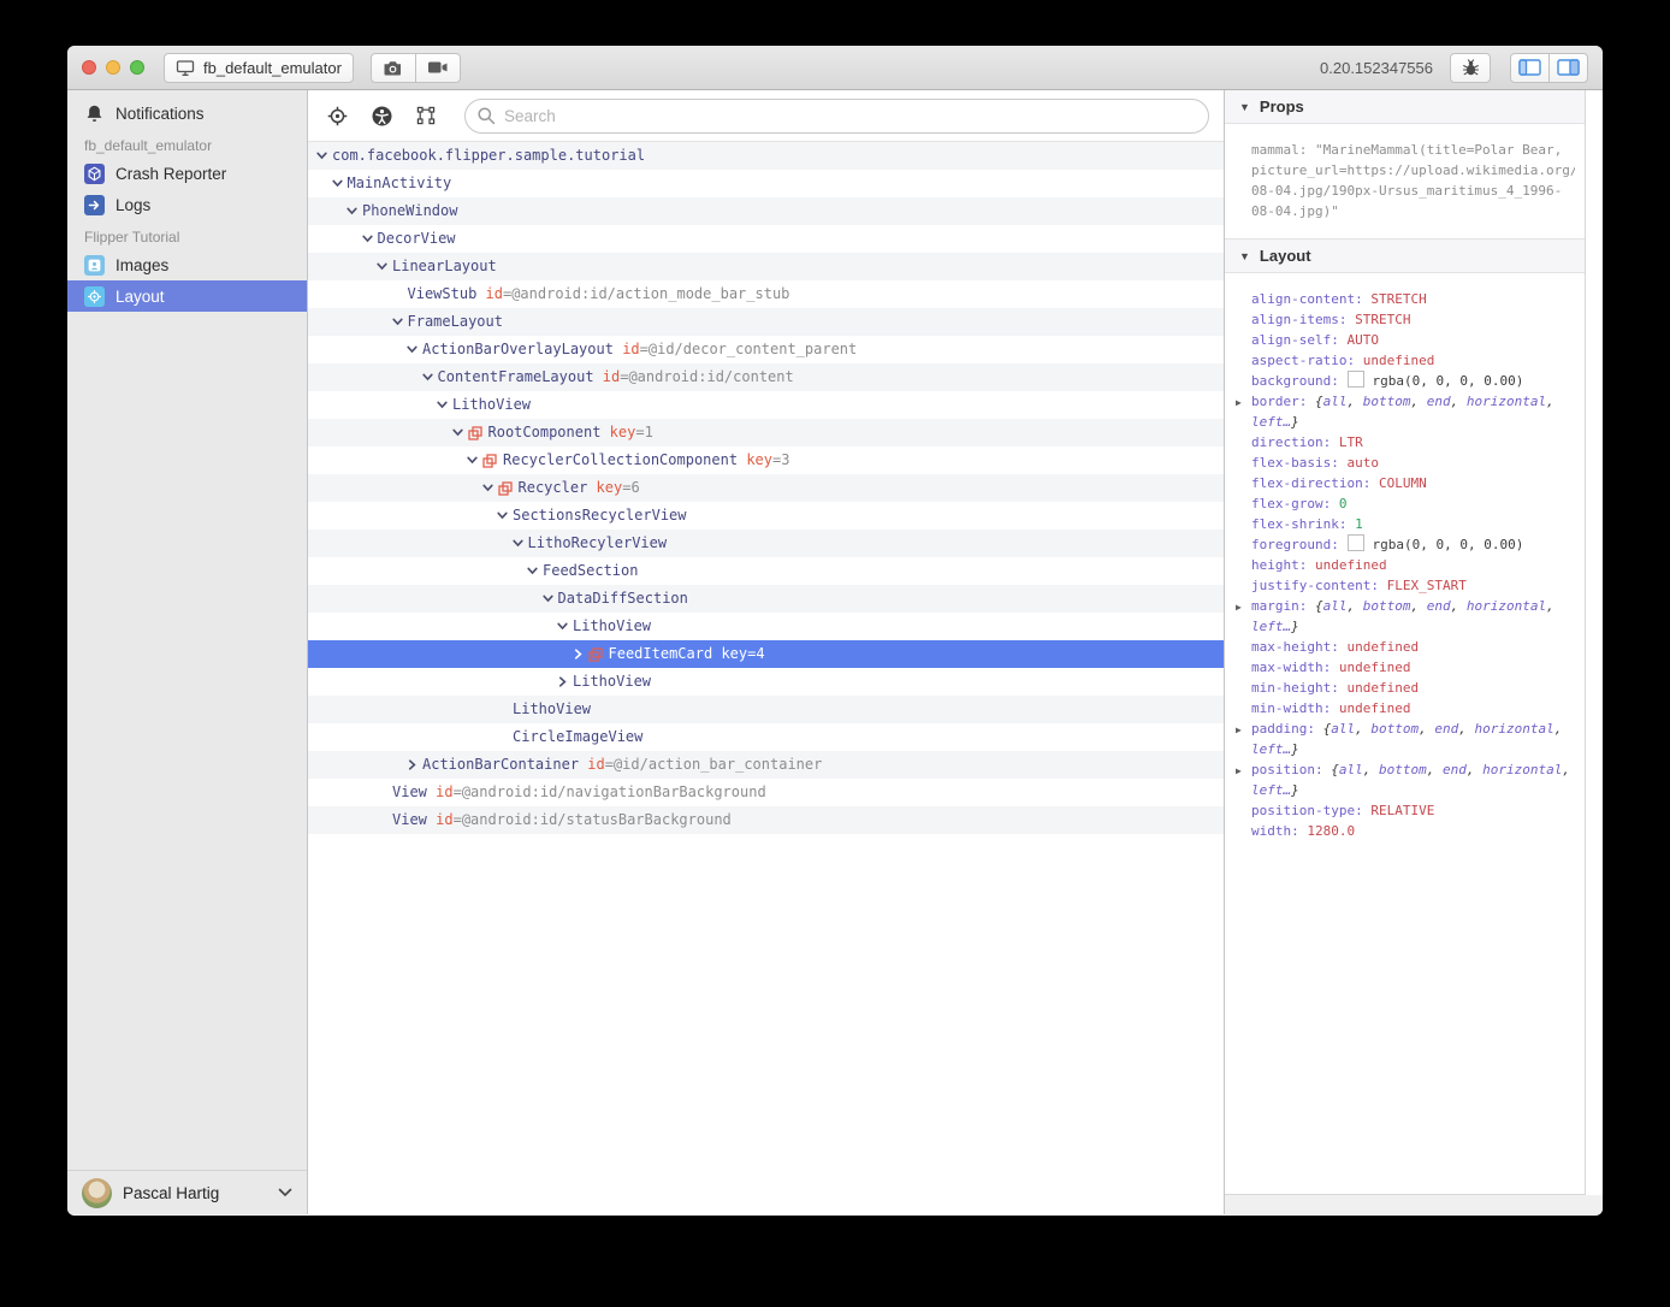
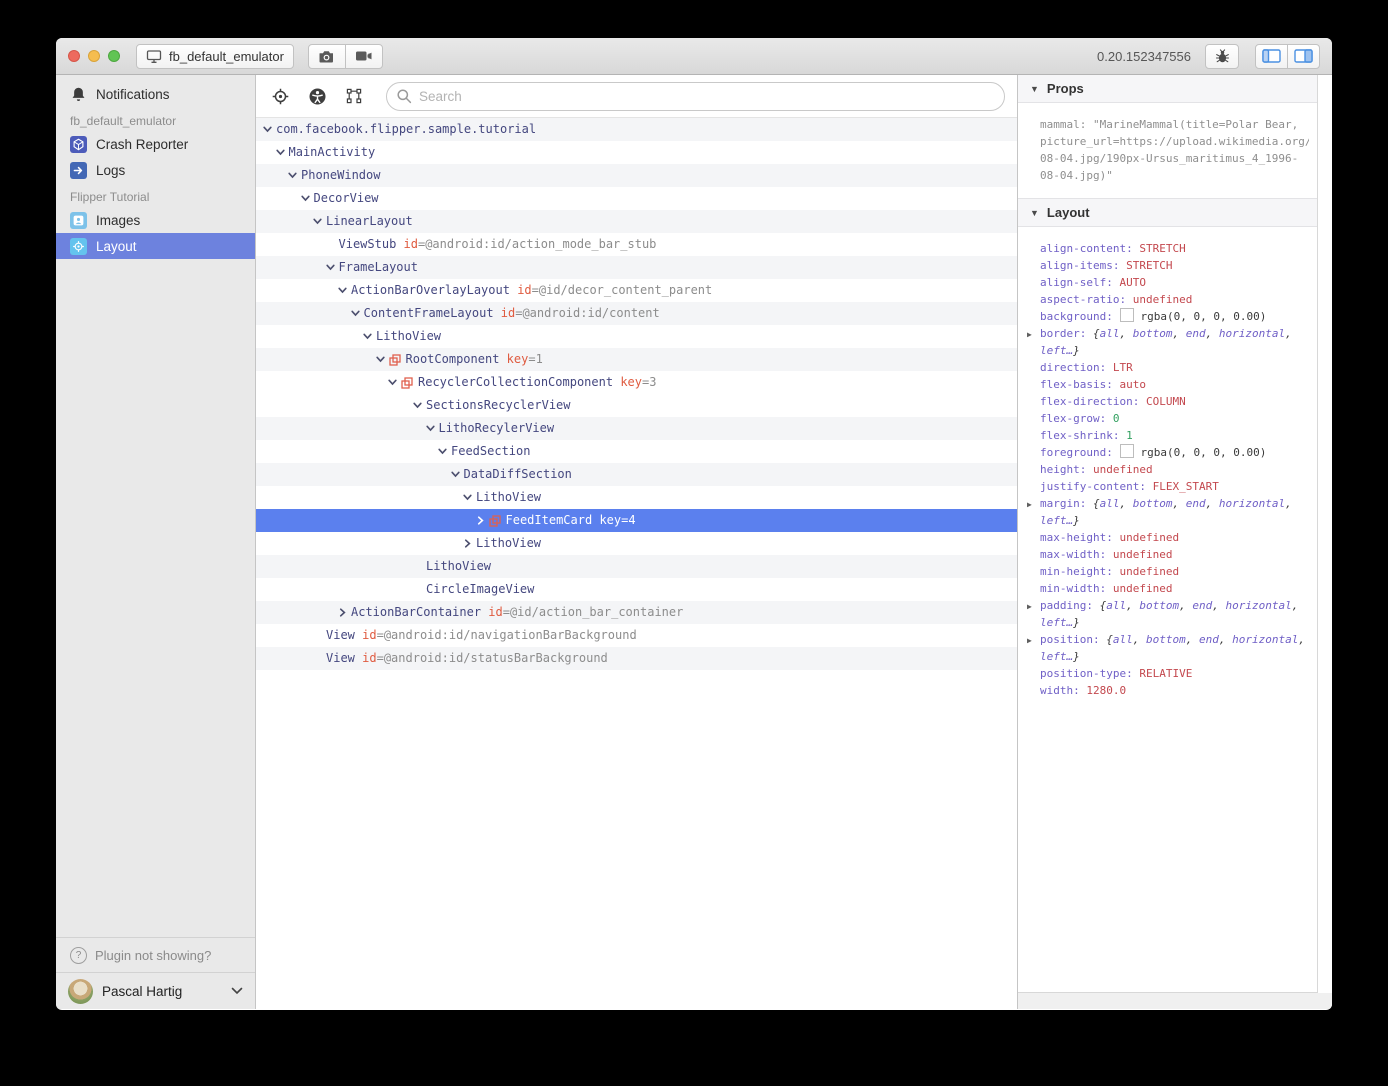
  fb_default_emulator
  0.20.152347556
  Notifications
  fb_default_emulator
  Crash Reporter
  Logs
  Flipper Tutorial
  Images
  Layout
+ ?
+ Plugin not showing?
  Pascal Hartig
  Search
  com.facebook.flipper.sample.tutorial
  MainActivity
  PhoneWindow
  DecorView
  LinearLayout
  ViewStub
  id=@android:id/action_mode_bar_stub
  FrameLayout
  ActionBarOverlayLayout
  id=@id/decor_content_parent
  ContentFrameLayout
  id=@android:id/content
  LithoView
  RootComponent
  key=1
  RecyclerCollectionComponent
  key=3
- Recycler
- key=6
  SectionsRecyclerView
  LithoRecylerView
  FeedSection
  DataDiffSection
  LithoView
  FeedItemCard
  key=4
  LithoView
  LithoView
  CircleImageView
  ActionBarContainer
  id=@id/action_bar_container
  View
  id=@android:id/navigationBarBackground
  View
  id=@android:id/statusBarBackground
  ▼
  Props
  mammal: "MarineMammal(title=Polar Bear,
  picture_url=https://upload.wikimedia.org/
  08-04.jpg/190px-Ursus_maritimus_4_1996-
  08-04.jpg)"
  ▼
  Layout
  align-content: STRETCH
  align-items: STRETCH
  align-self: AUTO
  aspect-ratio: undefined
  background: rgba(0, 0, 0, 0.00)
  ▶
  border: {all, bottom, end, horizontal,
  left…}
  direction: LTR
  flex-basis: auto
  flex-direction: COLUMN
  flex-grow: 0
  flex-shrink: 1
  foreground: rgba(0, 0, 0, 0.00)
  height: undefined
  justify-content: FLEX_START
  ▶
  margin: {all, bottom, end, horizontal,
  left…}
  max-height: undefined
  max-width: undefined
  min-height: undefined
  min-width: undefined
  ▶
  padding: {all, bottom, end, horizontal,
  left…}
  ▶
  position: {all, bottom, end, horizontal,
  left…}
  position-type: RELATIVE
  width: 1280.0
